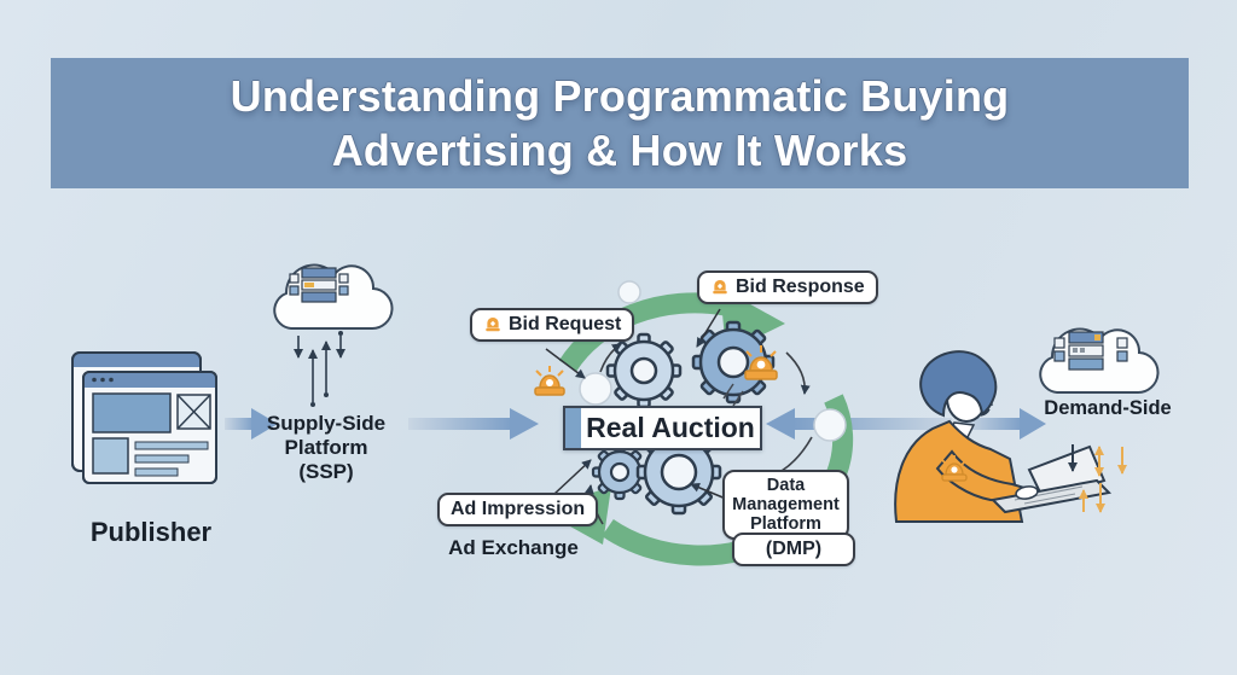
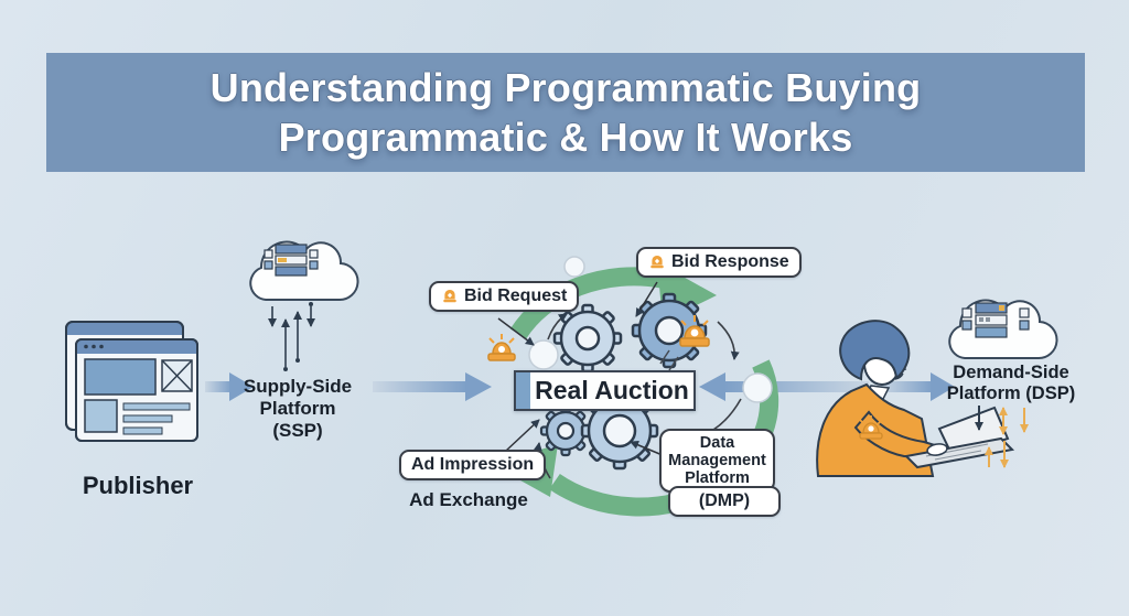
  Understanding Programmatic Buying
- Advertising & How It Works
+ Programmatic & How It Works
  Publisher
  Supply-Side
  Platform
  (SSP)
  Ad Exchange
  Demand-Side
+ Platform (DSP)
  Real Auction
  Bid Request
  Bid Response
  Ad Impression
  Data
  Management
  Platform
  (DMP)
